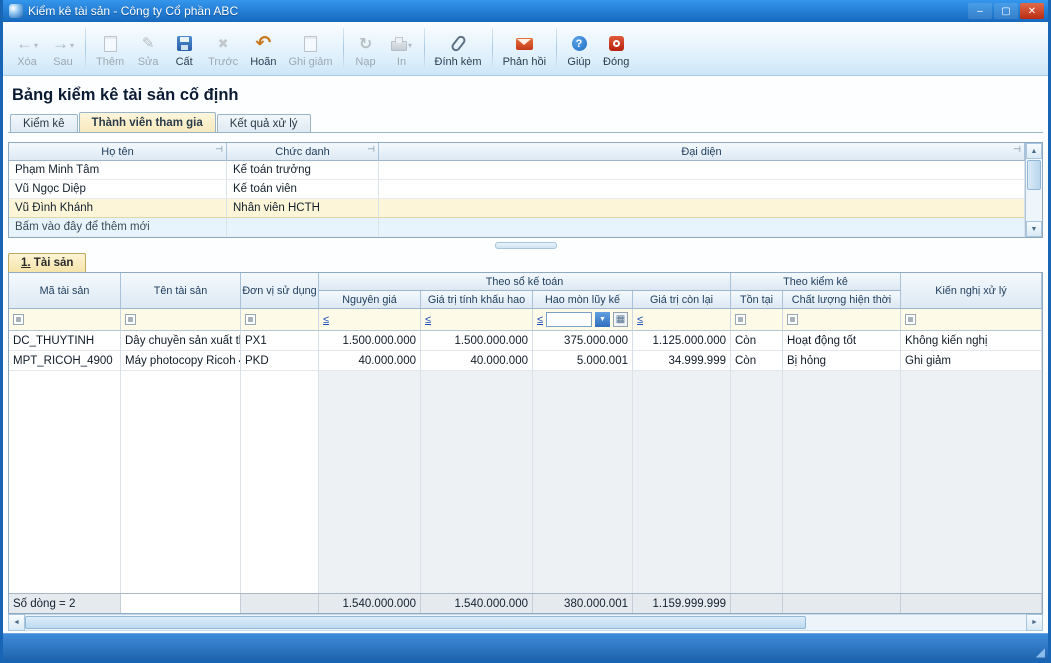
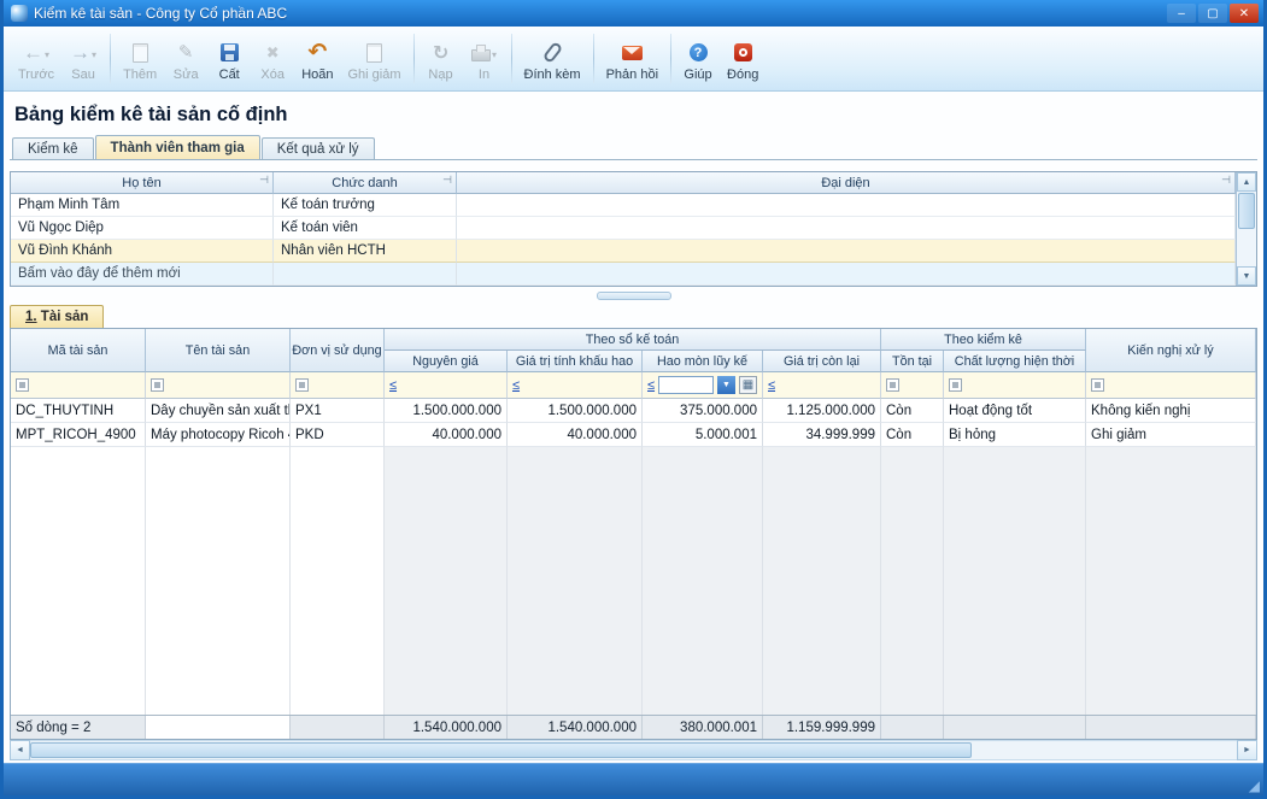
  Kiểm kê tài sản - Công ty Cổ phần ABC
  –
  ▢
  ✕
- Xóa
+ Trước
  Sau
  Thêm
  Sửa
  Cất
- Trước
+ Xóa
  Hoãn
  Ghi giảm
  Nạp
  In
  Đính kèm
  Phản hồi
  Giúp
  Đóng
  Bảng kiểm kê tài sản cố định
  Kiểm kê
  Thành viên tham gia
  Kết quả xử lý
  Họ tên
  Chức danh
  Đại diện
  Phạm Minh Tâm
  Kế toán trưởng
  Vũ Ngọc Diệp
  Kế toán viên
  Vũ Đình Khánh
  Nhân viên HCTH
  Bấm vào đây để thêm mới
  1. Tài sản
  Mã tài sản
  Tên tài sản
  Đơn vị sử dụng
  Theo sổ kế toán
  Theo kiểm kê
  Kiến nghị xử lý
  Nguyên giá
  Giá trị tính khấu hao
  Hao mòn lũy kế
  Giá trị còn lại
  Tồn tại
  Chất lượng hiện thời
  ≤
  ≤
  ≤
  ≤
  DC_THUYTINH
  Dây chuyền sản xuất t
  PX1
  1.500.000.000
  1.500.000.000
  375.000.000
  1.125.000.000
  Còn
  Hoạt động tốt
  Không kiến nghị
  MPT_RICOH_4900
  Máy photocopy Ricoh
  PKD
  40.000.000
  40.000.000
  5.000.001
  34.999.999
  Còn
  Bị hỏng
  Ghi giảm
  Số dòng = 2
  1.540.000.000
  1.540.000.000
  380.000.001
  1.159.999.999
